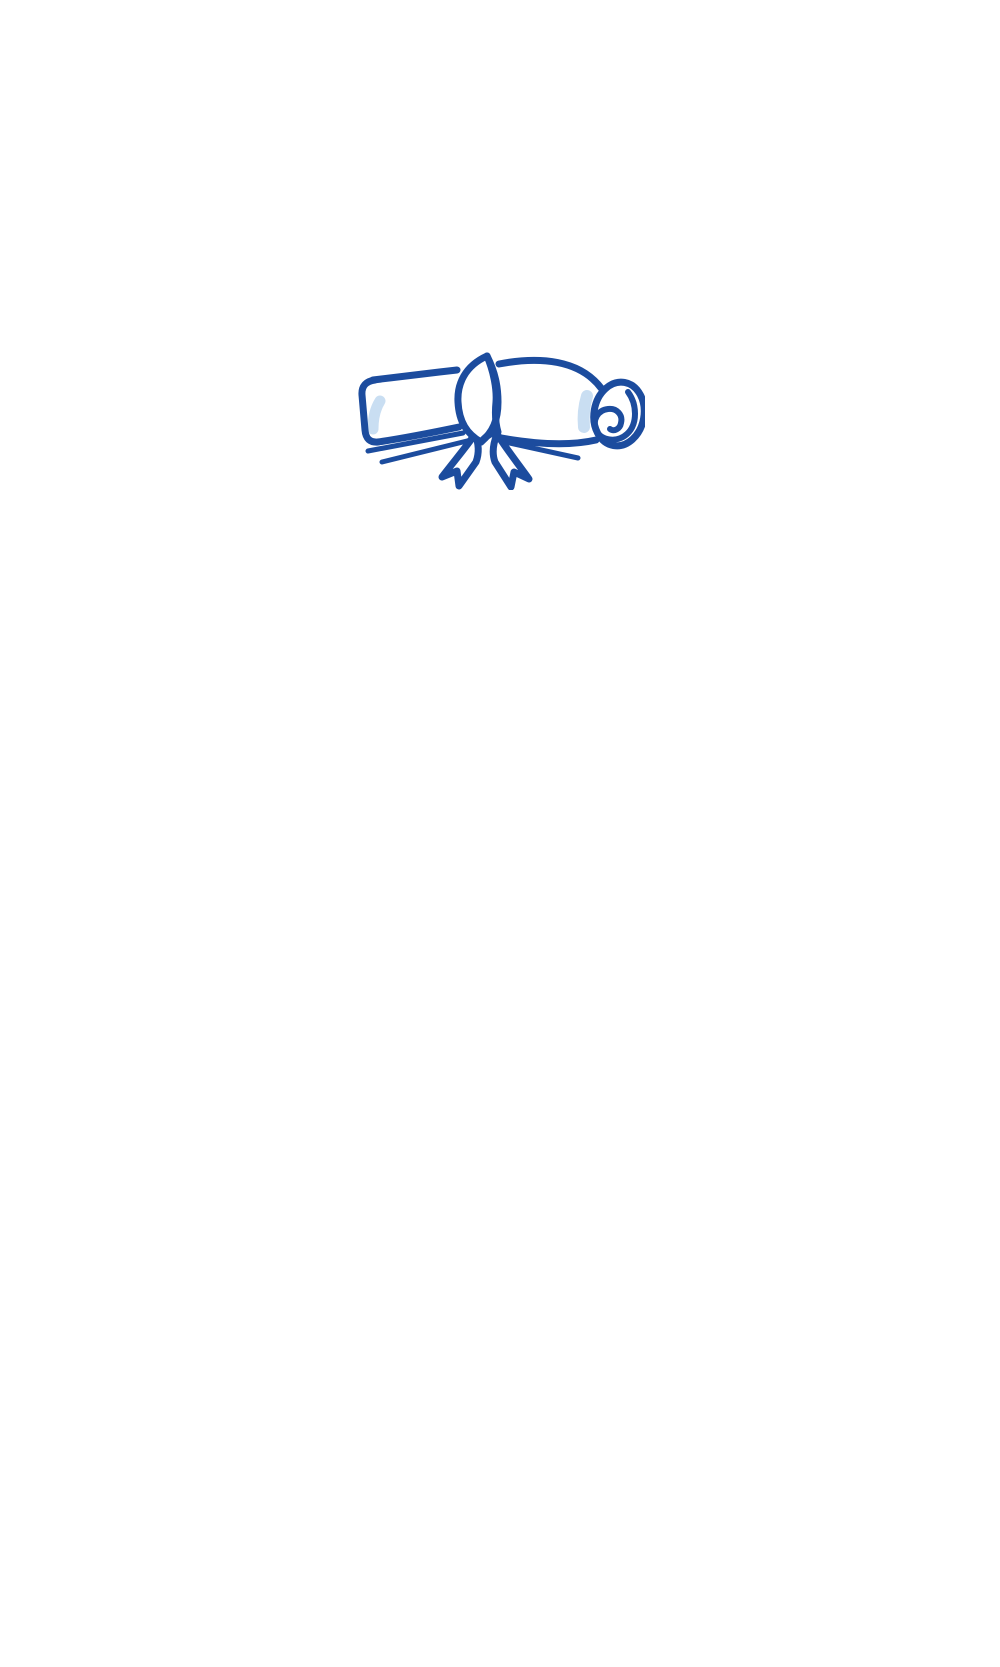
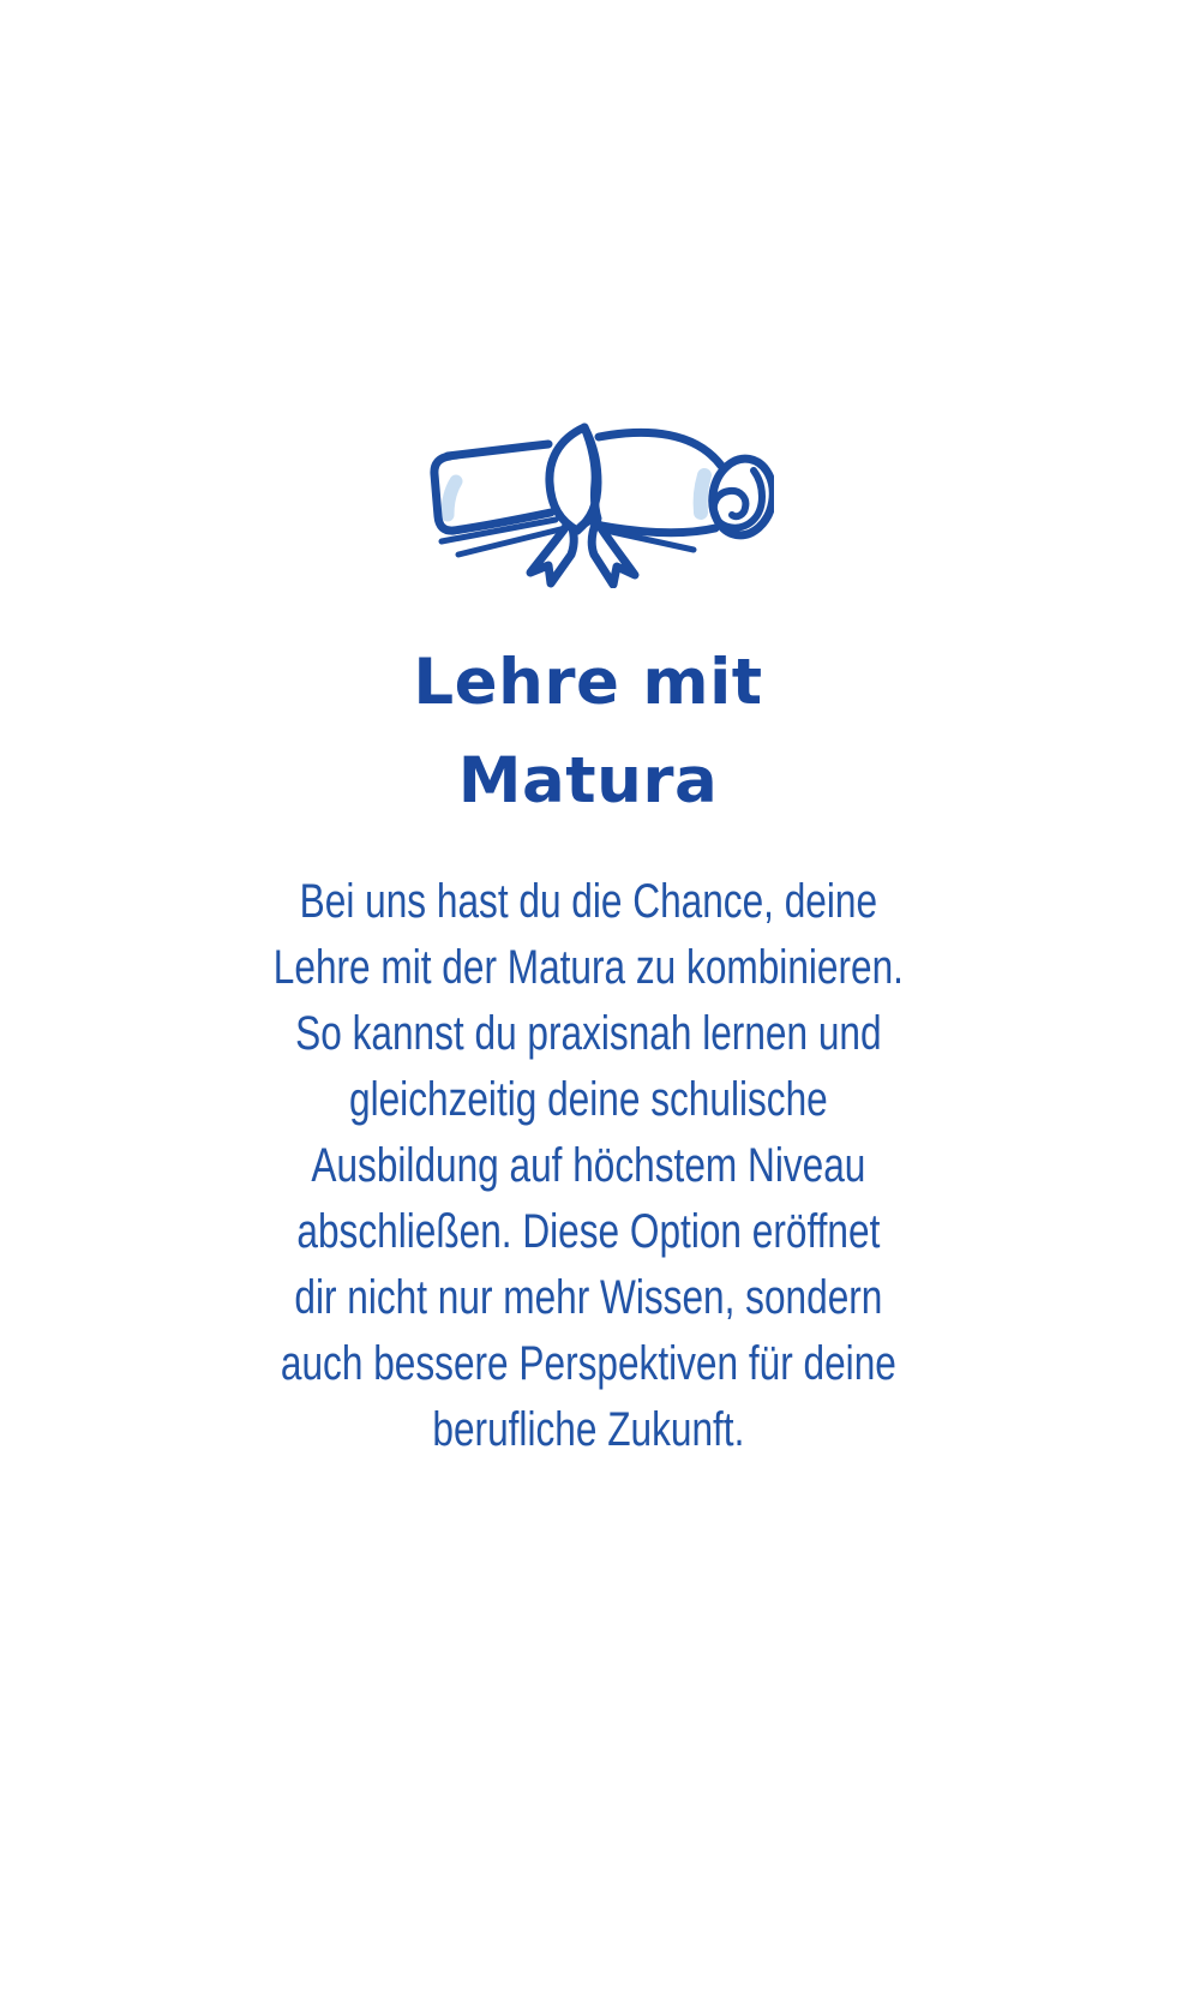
+ Lehre mit
+ Matura
+ Bei uns hast du die Chance, deine
+ Lehre mit der Matura zu kombinieren.
+ So kannst du praxisnah lernen und
+ gleichzeitig deine schulische
+ Ausbildung auf höchstem Niveau
+ abschließen. Diese Option eröffnet
+ dir nicht nur mehr Wissen, sondern
+ auch bessere Perspektiven für deine
+ berufliche Zukunft.
